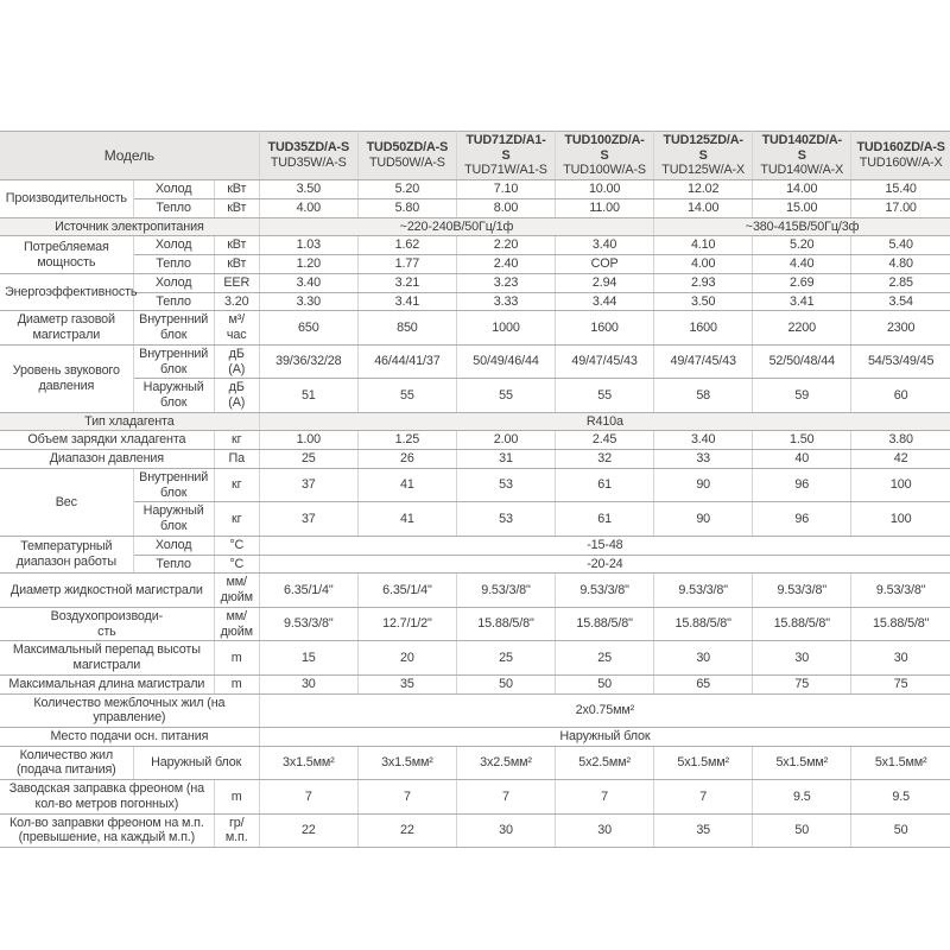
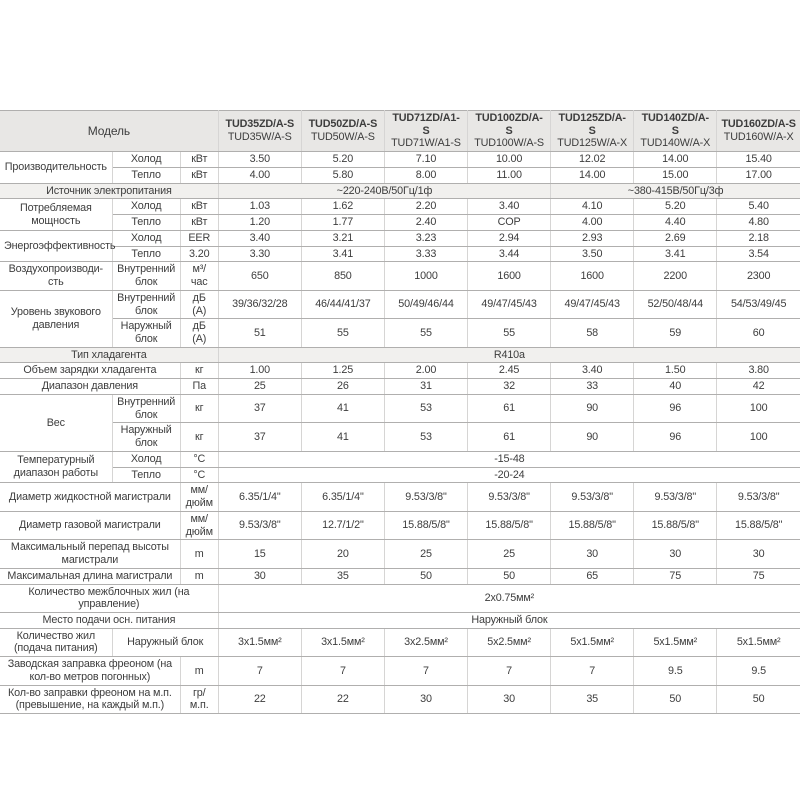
  Модель	TUD35ZD/A-STUD35W/A-S	TUD50ZD/A-STUD50W/A-S	TUD71ZD/A1-STUD71W/A1-S	TUD100ZD/A-STUD100W/A-S	TUD125ZD/A-STUD125W/A-X	TUD140ZD/A-STUD140W/A-X	TUD160ZD/A-STUD160W/A-X
  Производительность	Холод	кВт	3.50	5.20	7.10	10.00	12.02	14.00	15.40
  Тепло	кВт	4.00	5.80	8.00	11.00	14.00	15.00	17.00
  Источник электропитания	~220-240В/50Гц/1ф	~380-415В/50Гц/3ф
  Потребляемая мощность	Холод	кВт	1.03	1.62	2.20	3.40	4.10	5.20	5.40
  Тепло	кВт	1.20	1.77	2.40	COP	4.00	4.40	4.80
- Энергоэффективность	Холод	EER	3.40	3.21	3.23	2.94	2.93	2.69	2.85
+ Энергоэффективность	Холод	EER	3.40	3.21	3.23	2.94	2.93	2.69	2.18
  Тепло	3.20	3.30	3.41	3.33	3.44	3.50	3.41	3.54
- Диаметр газовой магистрали	Внутренний блок	м³/час	650	850	1000	1600	1600	2200	2300
+ Воздухопроизводи- сть	Внутренний блок	м³/час	650	850	1000	1600	1600	2200	2300
  Уровень звукового давления	Внутренний блок	дБ (А)	39/36/32/28	46/44/41/37	50/49/46/44	49/47/45/43	49/47/45/43	52/50/48/44	54/53/49/45
  Наружный блок	дБ (А)	51	55	55	55	58	59	60
  Тип хладагента	R410a
  Объем зарядки хладагента	кг	1.00	1.25	2.00	2.45	3.40	1.50	3.80
  Диапазон давления	Па	25	26	31	32	33	40	42
  Вес	Внутренний блок	кг	37	41	53	61	90	96	100
  Наружный блок	кг	37	41	53	61	90	96	100
  Температурный диапазон работы	Холод	°C	-15-48
  Тепло	°C	-20-24
  Диаметр жидкостной магистрали	мм/ дюйм	6.35/1/4"	6.35/1/4"	9.53/3/8"	9.53/3/8"	9.53/3/8"	9.53/3/8"	9.53/3/8"
- Воздухопроизводи- сть	мм/ дюйм	9.53/3/8"	12.7/1/2"	15.88/5/8"	15.88/5/8"	15.88/5/8"	15.88/5/8"	15.88/5/8"
+ Диаметр газовой магистрали	мм/ дюйм	9.53/3/8"	12.7/1/2"	15.88/5/8"	15.88/5/8"	15.88/5/8"	15.88/5/8"	15.88/5/8"
  Максимальный перепад высоты магистрали	m	15	20	25	25	30	30	30
  Максимальная длина магистрали	m	30	35	50	50	65	75	75
  Количество межблочных жил (на управление)	2х0.75мм²
  Место подачи осн. питания	Наружный блок
  Количество жил (подача питания)	Наружный блок	3х1.5мм²	3х1.5мм²	3х2.5мм²	5х2.5мм²	5х1.5мм²	5х1.5мм²	5х1.5мм²
  Заводская заправка фреоном (на кол-во метров погонных)	m	7	7	7	7	7	9.5	9.5
  Кол-во заправки фреоном на м.п. (превышение, на каждый м.п.)	гр/м.п.	22	22	30	30	35	50	50
